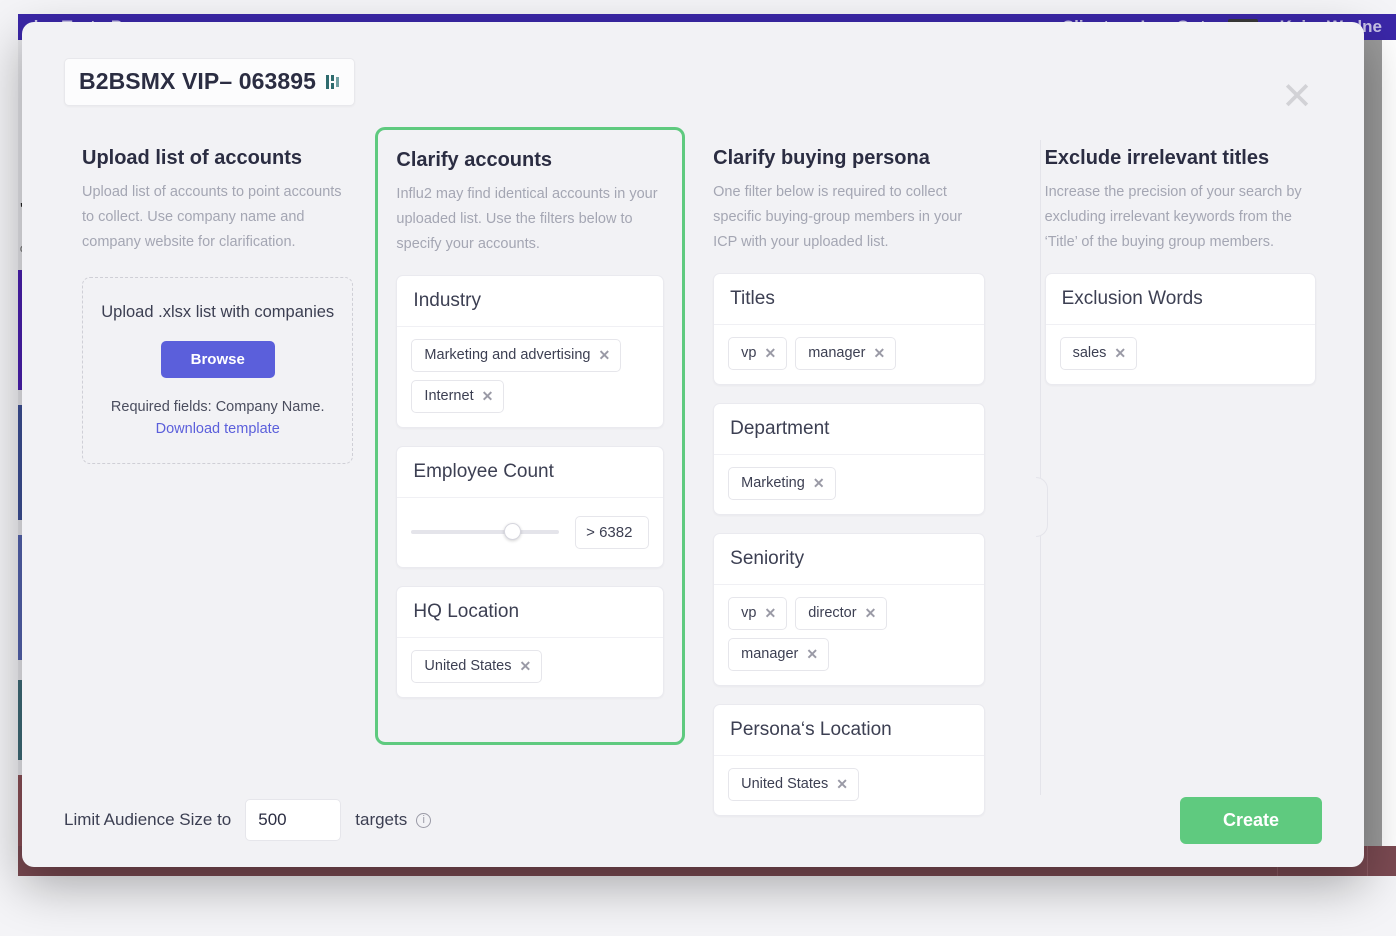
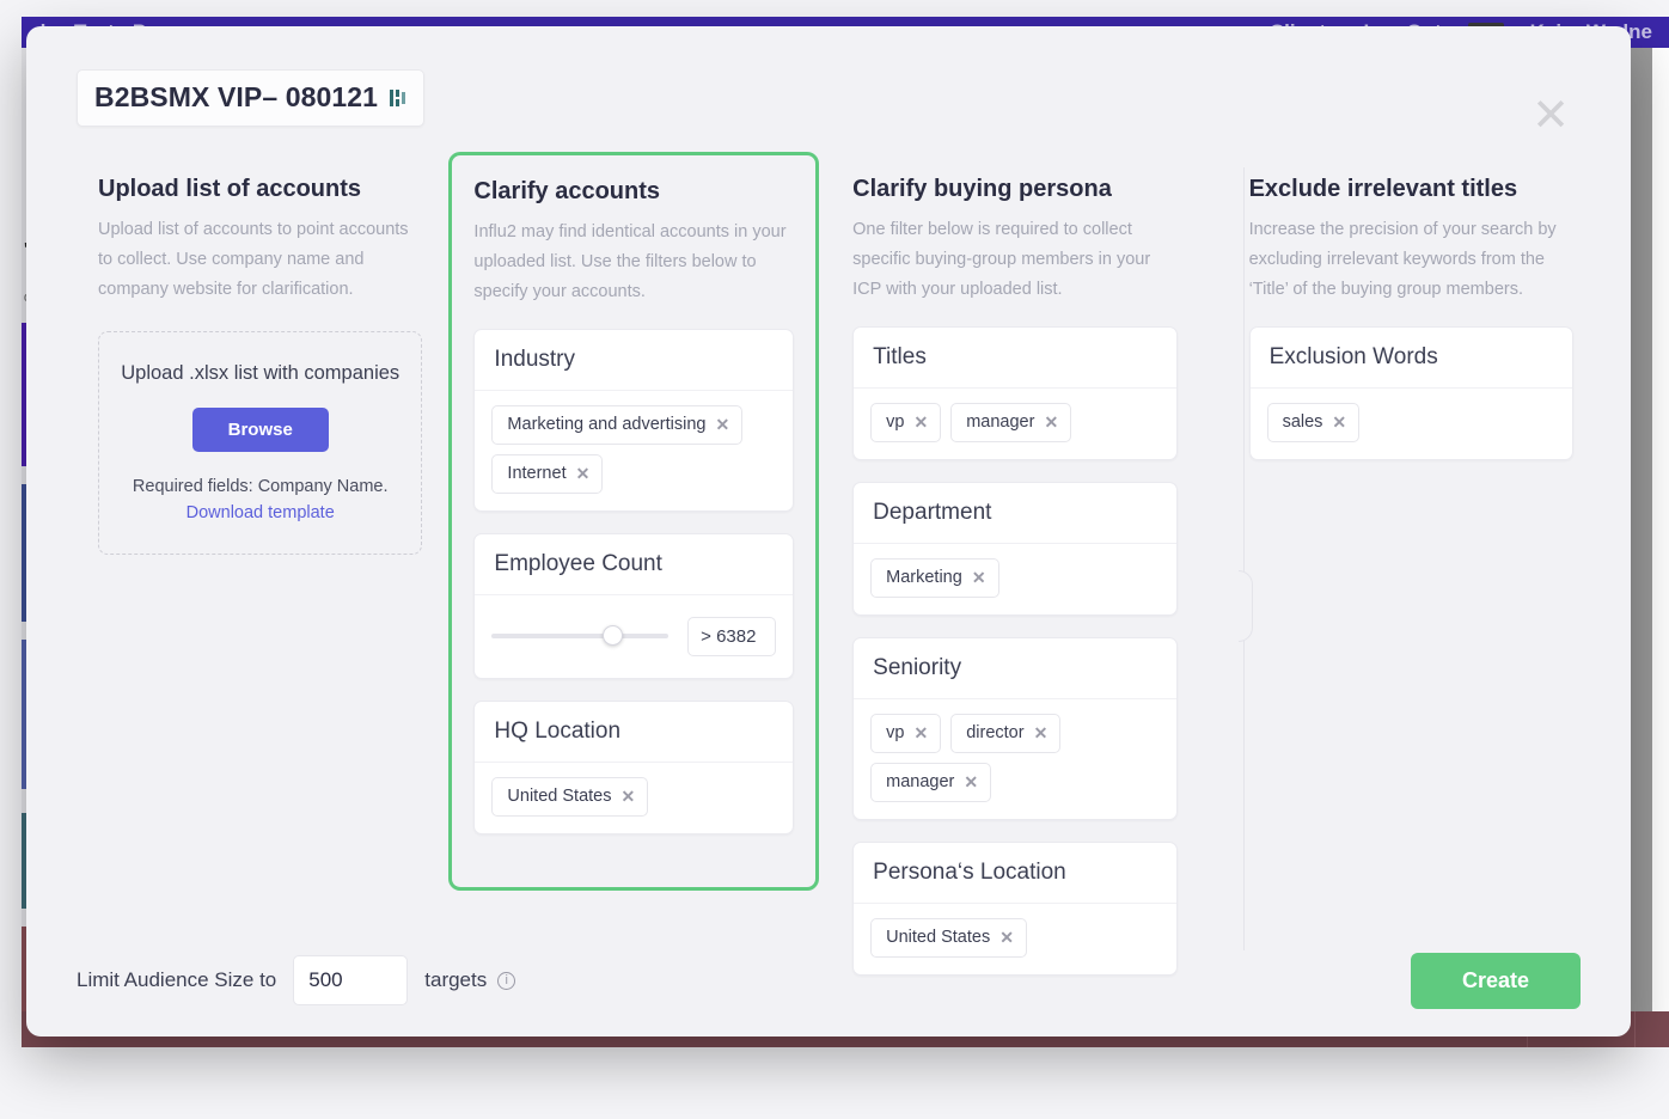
- B2BSMX VIP– 063895
+ B2BSMX VIP– 080121
  ✕
  Upload list of accounts
  Upload list of accounts to point accounts to collect. Use company name and company website for clarification.
  Upload .xlsx list with companies
  Browse
  Required fields: Company Name.
  Download template
  Clarify accounts
  Influ2 may find identical accounts in your uploaded list. Use the filters below to specify your accounts.
  Industry
  Marketing and advertising
  ✕
  Internet
  ✕
  Employee Count
  > 6382
  HQ Location
  United States
  ✕
  Clarify buying persona
  One filter below is required to collect specific buying-group members in your ICP with your uploaded list.
  Titles
  vp
  ✕
  manager
  ✕
  Department
  Marketing
  ✕
  Seniority
  vp
  ✕
  director
  ✕
  manager
  ✕
  Persona‘s Location
  United States
  ✕
  Exclude irrelevant titles
  Increase the precision of your search by excluding irrelevant keywords from the ‘Title’ of the buying group members.
  Exclusion Words
  sales
  ✕
  Limit Audience Size to
  500
  targets
  i
  Create
